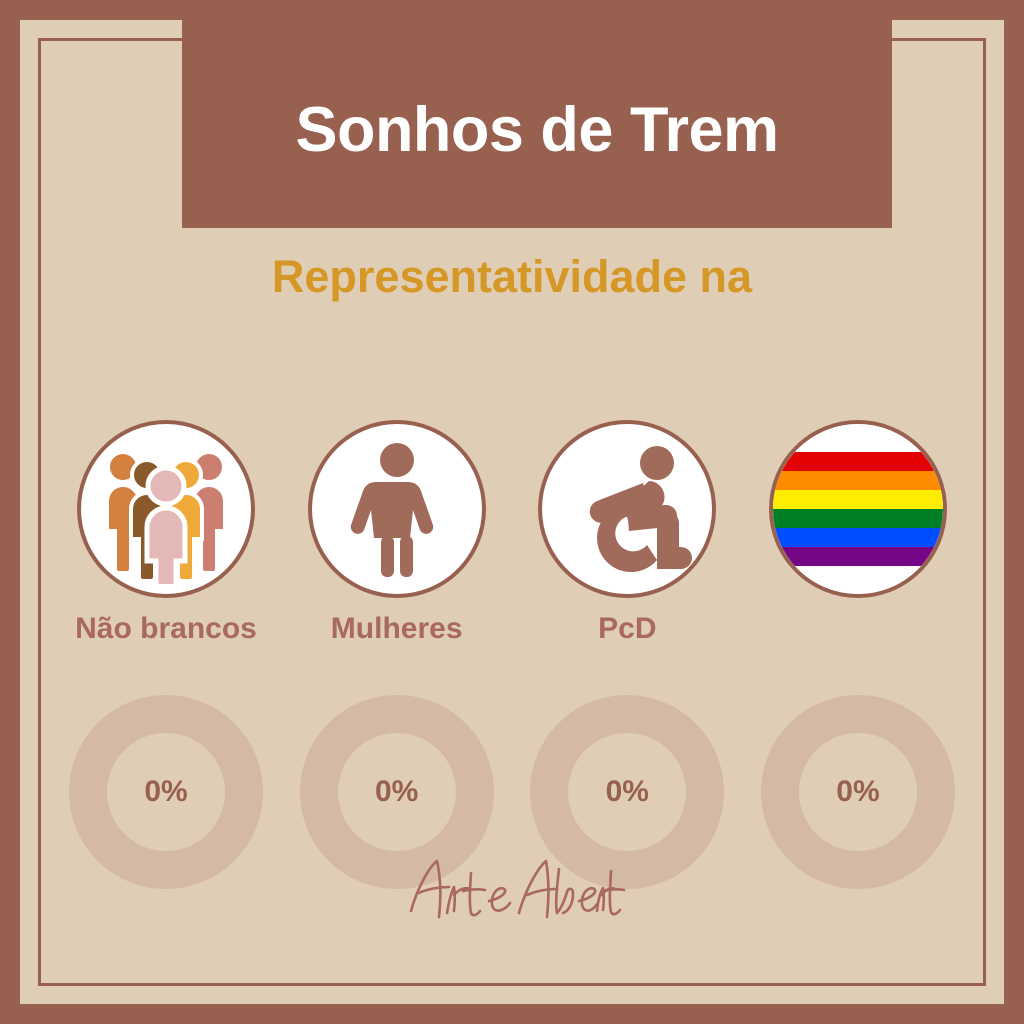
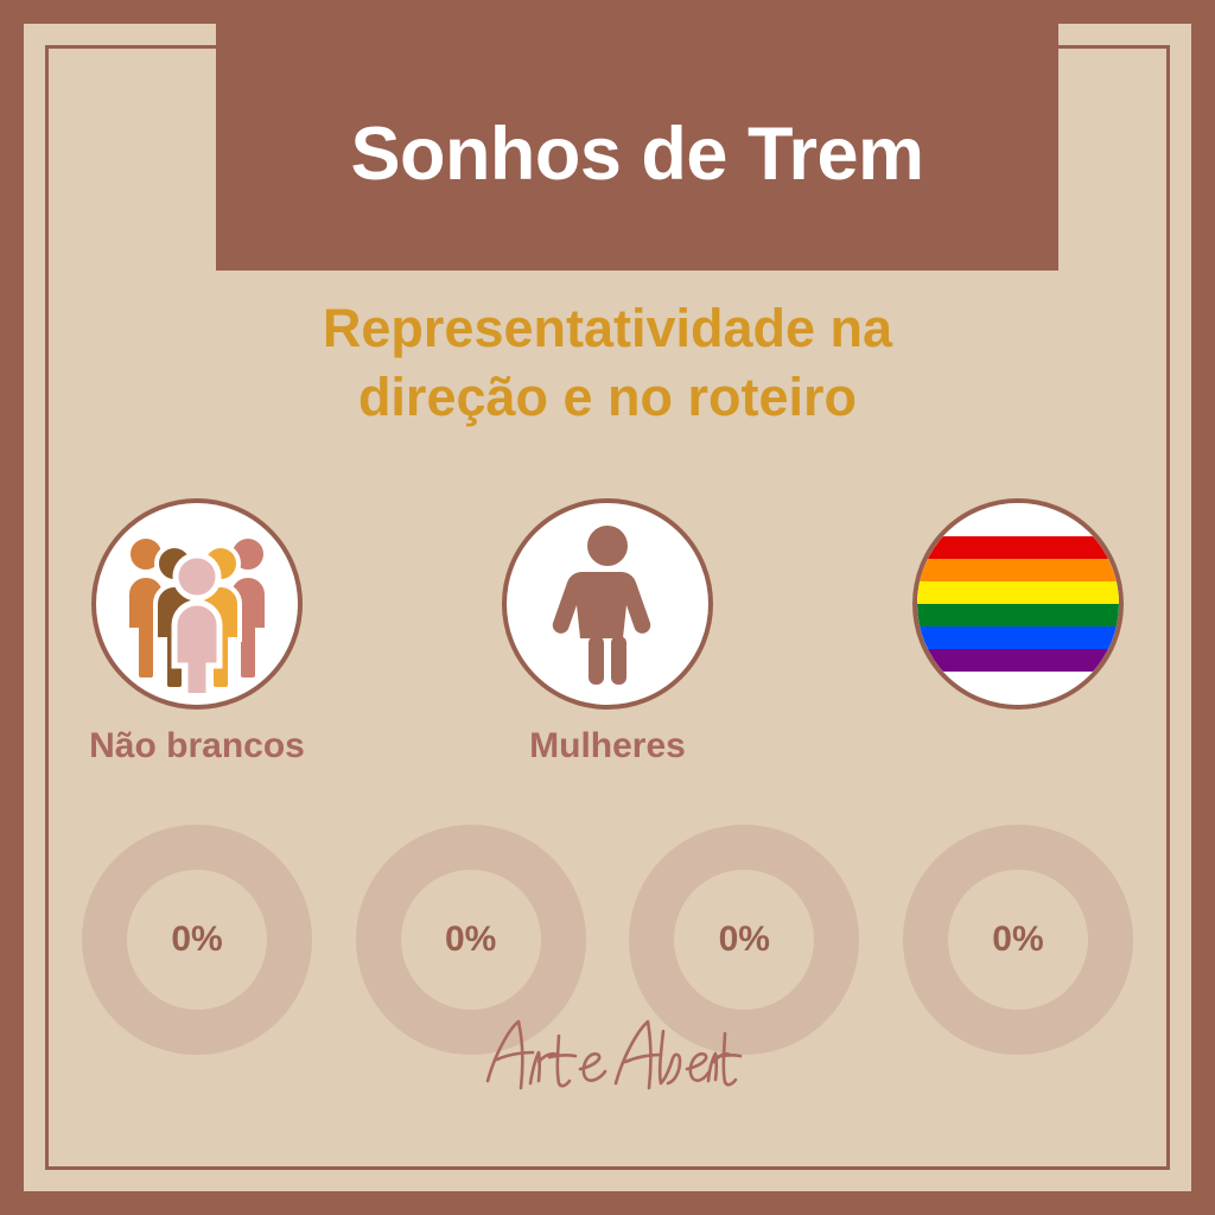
  Sonhos de Trem
  Representatividade na
+ direção e no roteiro
  Não brancos
  Mulheres
- PcD
  0%
  0%
  0%
  0%
